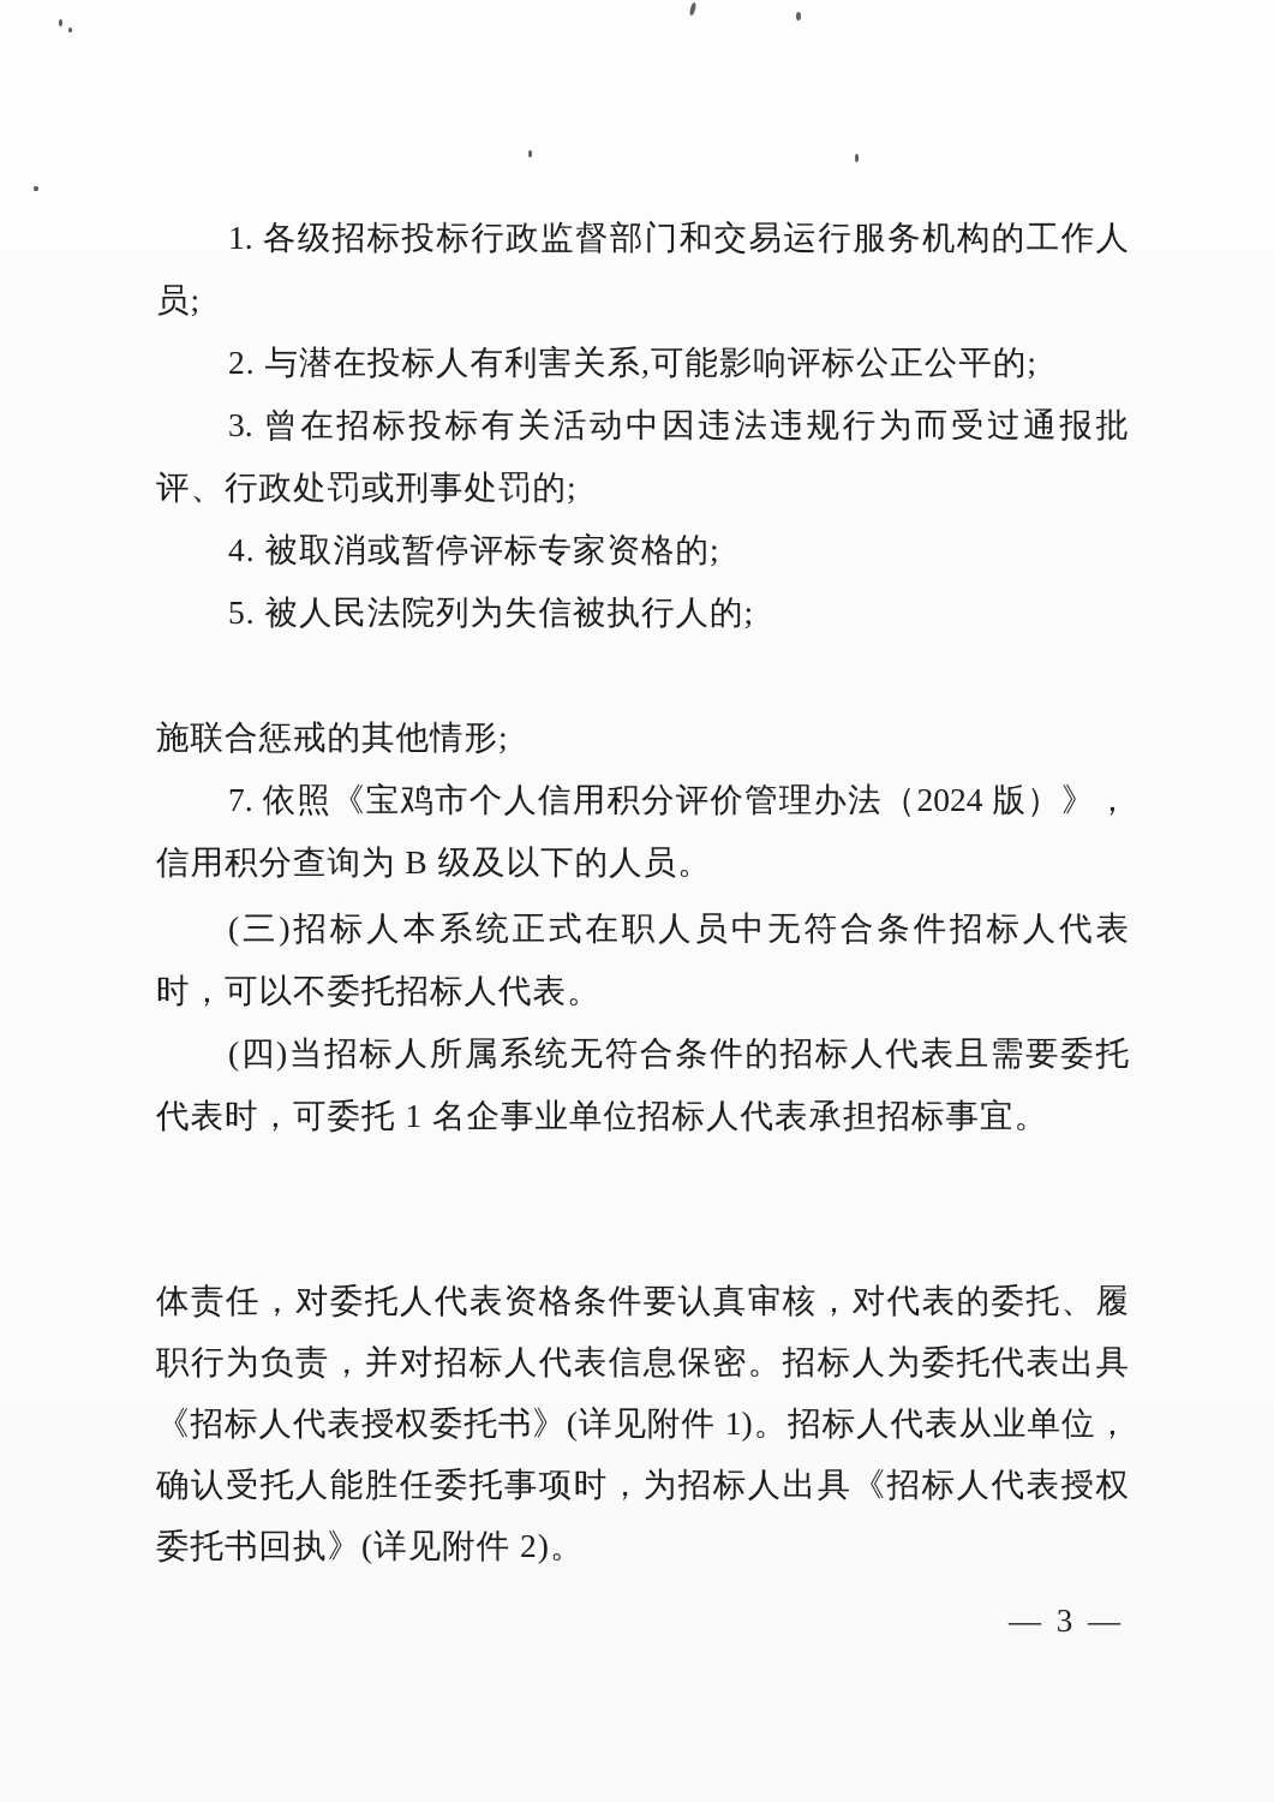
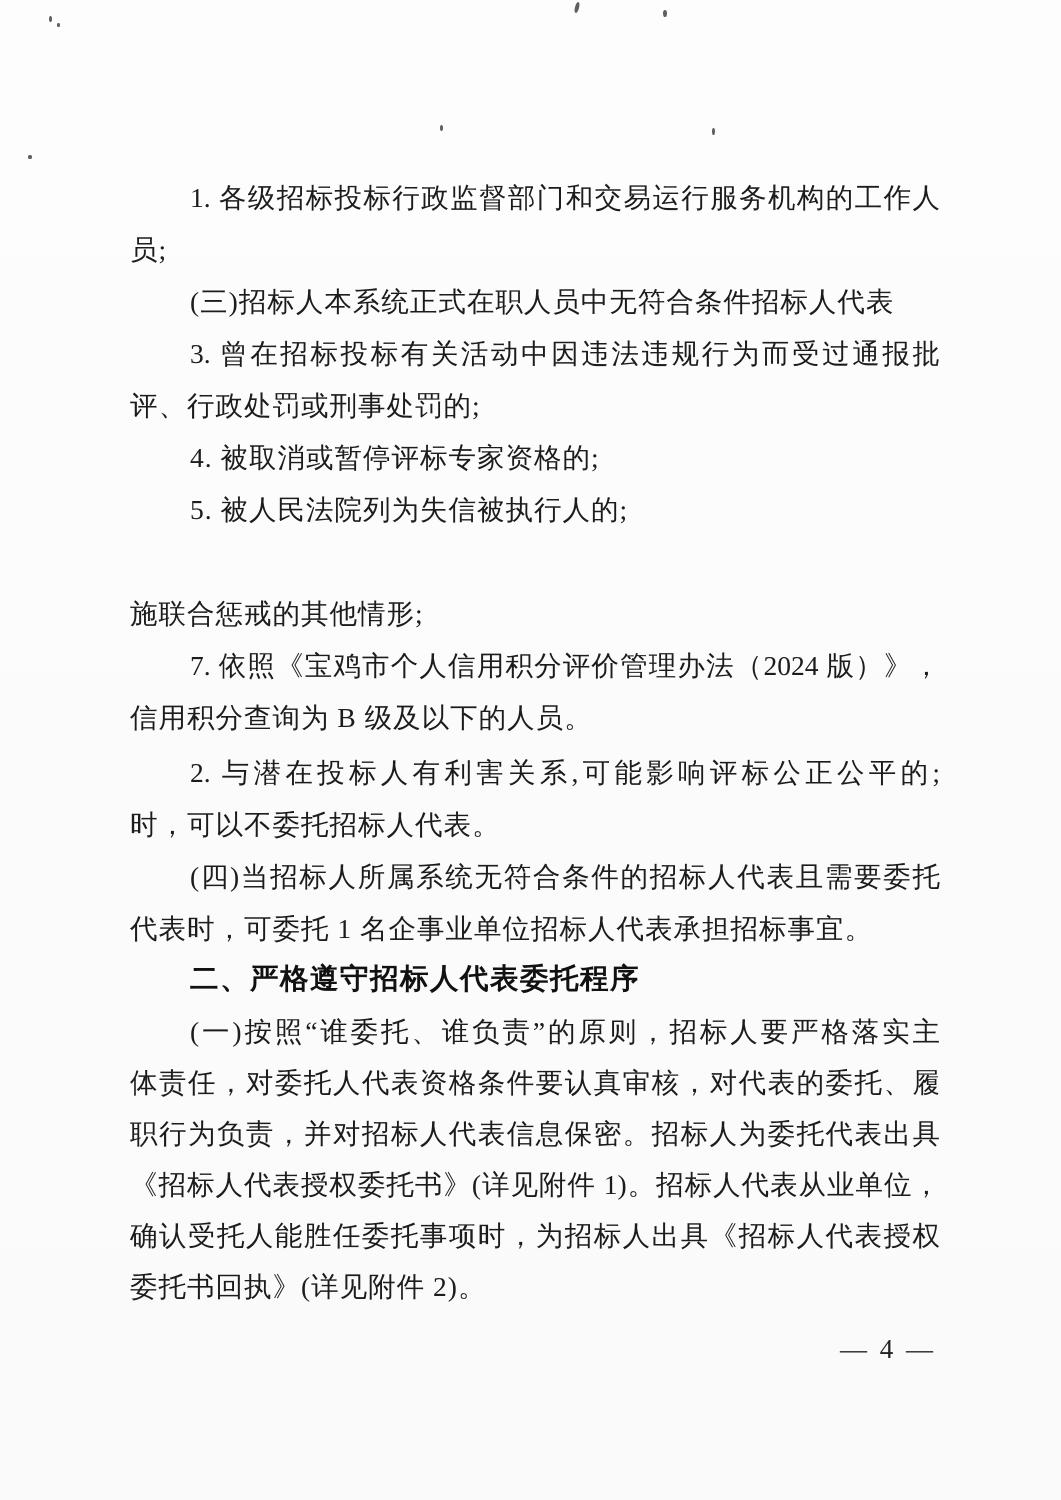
  1. 各级招标投标行政监督部门和交易运行服务机构的工作人
  员;
- 2. 与潜在投标人有利害关系,可能影响评标公正公平的;
+ (三)招标人本系统正式在职人员中无符合条件招标人代表
  3. 曾在招标投标有关活动中因违法违规行为而受过通报批
  评、行政处罚或刑事处罚的;
  4. 被取消或暂停评标专家资格的;
  5. 被人民法院列为失信被执行人的;
  施联合惩戒的其他情形;
  7. 依照《宝鸡市个人信用积分评价管理办法（2024 版）》，
  信用积分查询为 B 级及以下的人员。
- (三)招标人本系统正式在职人员中无符合条件招标人代表
+ 2. 与潜在投标人有利害关系,可能影响评标公正公平的;
  时，可以不委托招标人代表。
  (四)当招标人所属系统无符合条件的招标人代表且需要委托
  代表时，可委托 1 名企事业单位招标人代表承担招标事宜。
+ 二、严格遵守招标人代表委托程序
+ (一)按照“谁委托、谁负责”的原则，招标人要严格落实主
  体责任，对委托人代表资格条件要认真审核，对代表的委托、履
  职行为负责，并对招标人代表信息保密。招标人为委托代表出具
  《招标人代表授权委托书》(详见附件 1)。招标人代表从业单位，
  确认受托人能胜任委托事项时，为招标人出具《招标人代表授权
  委托书回执》(详见附件 2)。
- — 3 —
+ — 4 —
